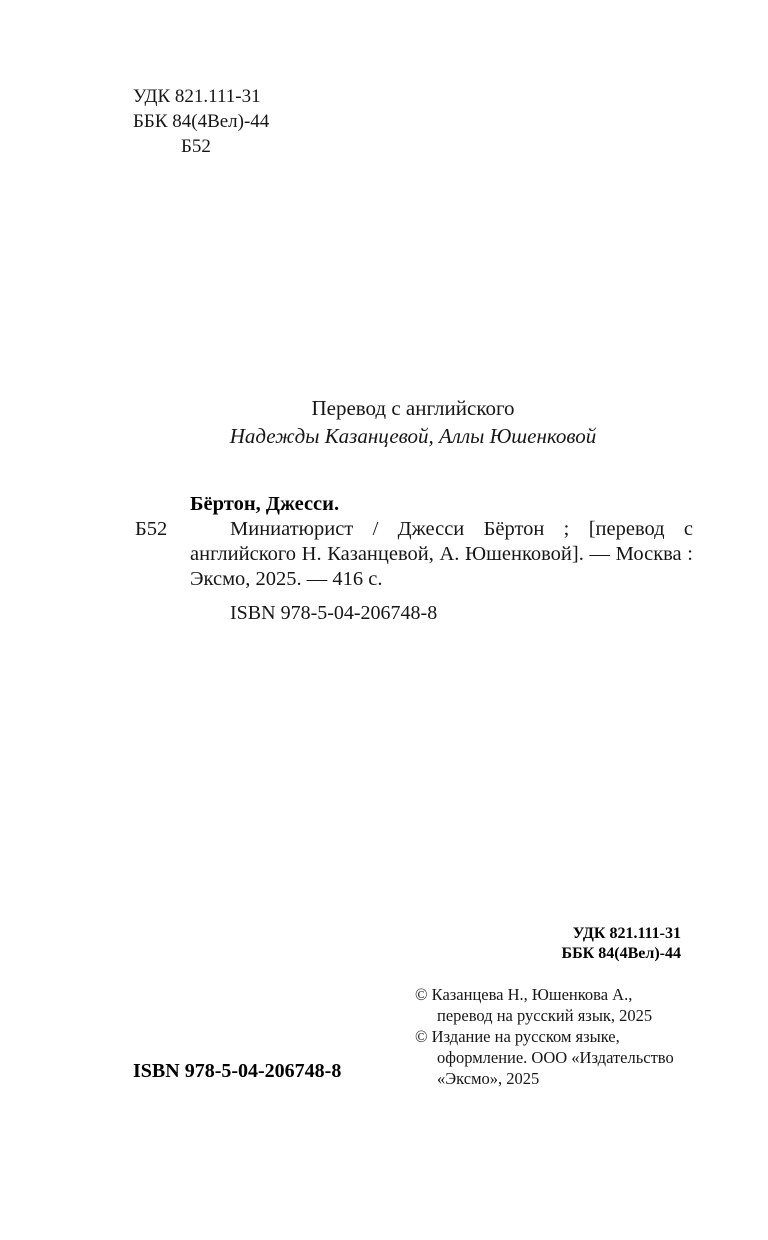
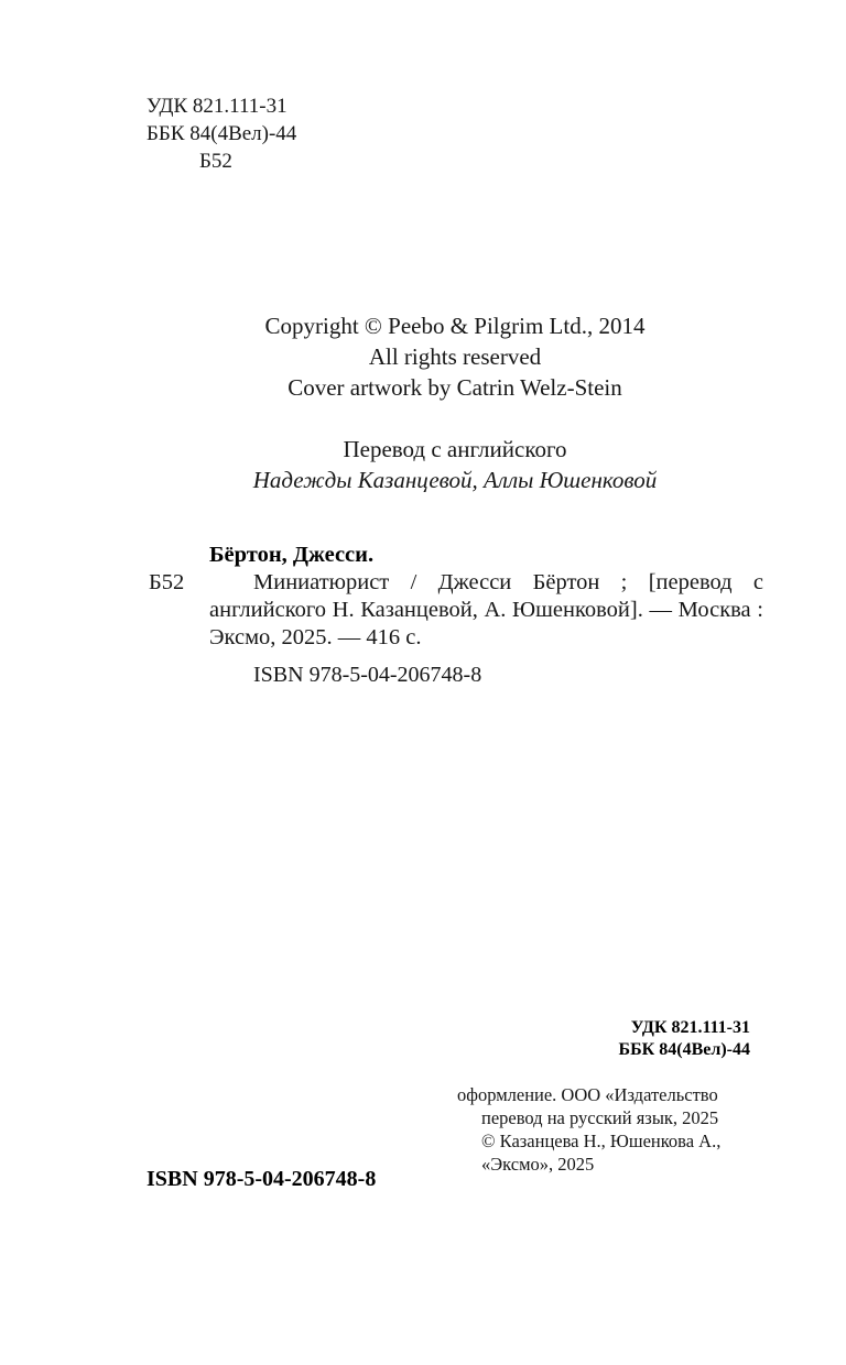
  УДК 821.111-31
  ББК 84(4Вел)-44
  Б52
+ Copyright © Peebo & Pilgrim Ltd., 2014
+ All rights reserved
+ Cover artwork by Catrin Welz-Stein
  Перевод с английского
  Надежды Казанцевой, Аллы Юшенковой
  Бёртон, Джесси.
  Б52
  Миниатюрист / Джесси Бёртон ; [перевод с английского Н. Казанцевой, А. Юшенковой]. — Москва : Эксмо, 2025. — 416 с.
  ISBN 978-5-04-206748-8
  УДК 821.111-31
  ББК 84(4Вел)-44
- © Казанцева Н., Юшенкова А.,
+ оформление. ООО «Издательство
  перевод на русский язык, 2025
- © Издание на русском языке,
- оформление. ООО «Издательство
+ © Казанцева Н., Юшенкова А.,
  «Эксмо», 2025
  ISBN 978-5-04-206748-8
